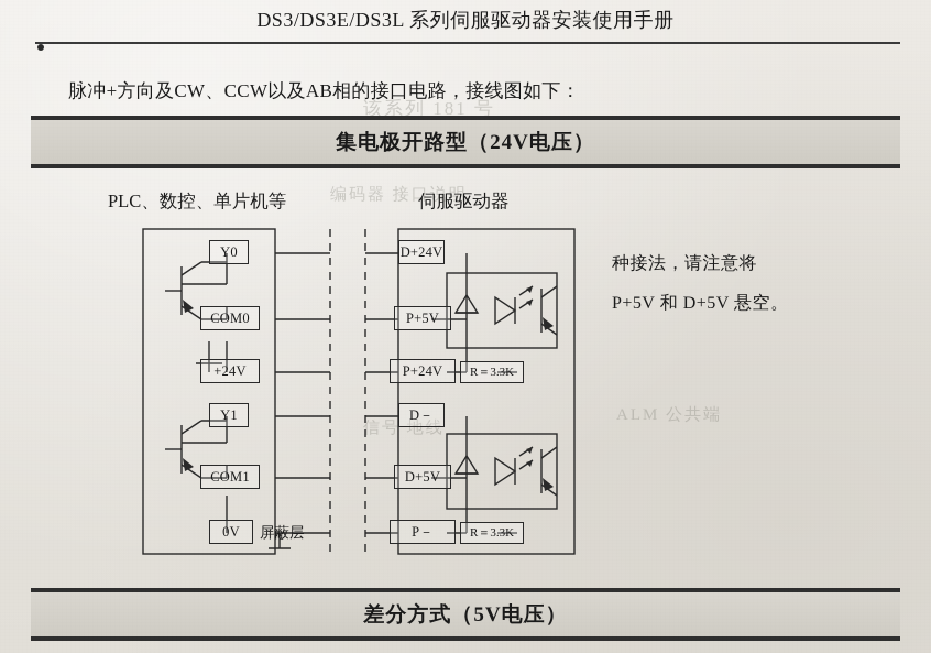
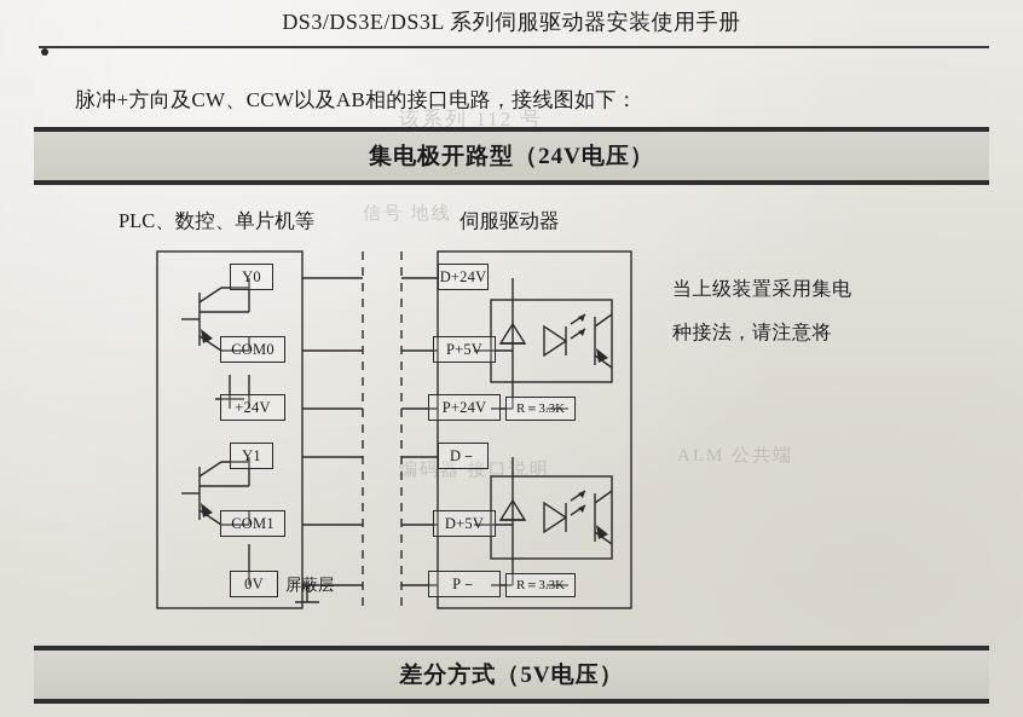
- 该系列 181 号
+ 该系列 112 号
- 编码器 接口说明
+ 信号 地线
  ALM 公共端
- 信号 地线
+ 编码器 接口说明
  DS3/DS3E/DS3L 系列伺服驱动器安装使用手册
  脉冲+方向及CW、CCW以及AB相的接口电路，接线图如下：
  集电极开路型（24V电压）
  差分方式（5V电压）
  PLC、数控、单片机等
  伺服驱动器
  Y0
  COM0
  +24V
  Y1
  COM1
  0V
  屏蔽层
  D+24V
  P+5V
  P+24V
  D－
  D+5V
  P－
  R＝3.3K
  R＝3.3K
+ 当上级装置采用集电
  种接法，请注意将
- P+5V 和 D+5V 悬空。
